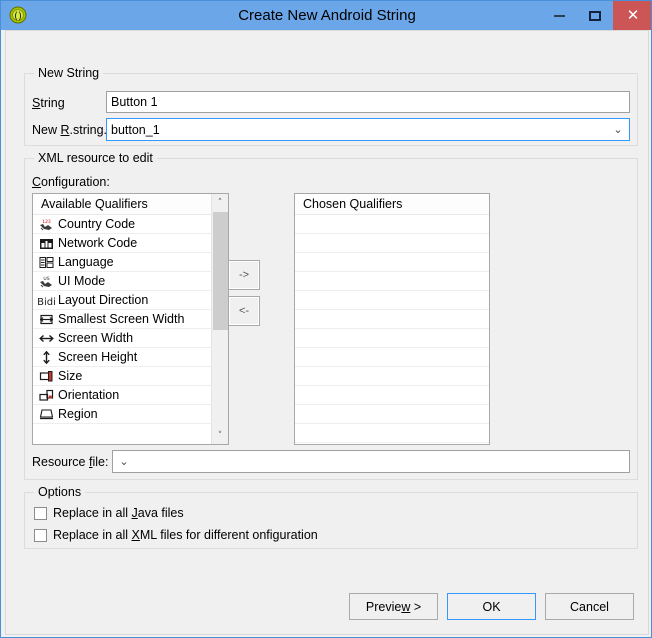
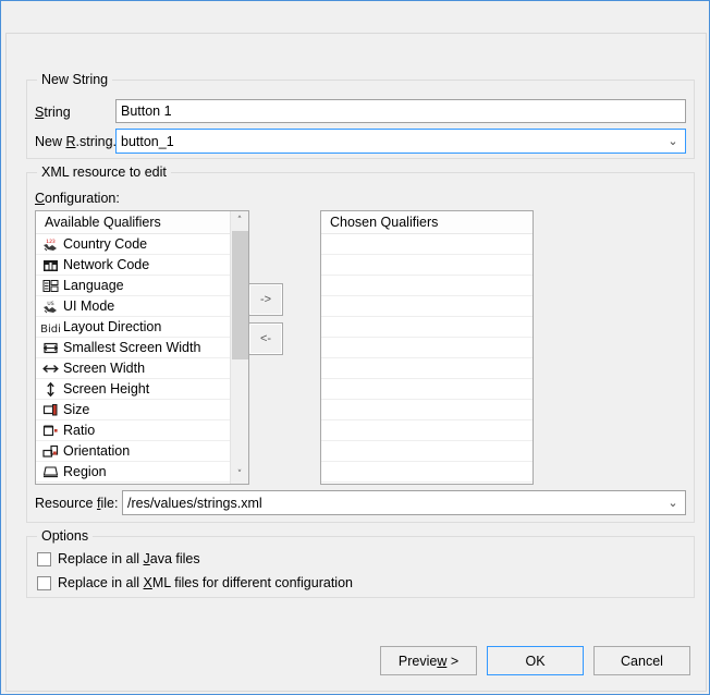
- ()
- Create New Android String
- ✕
  New String
  String
  Button 1
  New R.string
  button_1
  ⌄
  XML resource to edit
  Configuration:
  Available Qualifiers
  Country Code
  Network Code
  Language
  UI Mode
  Bidi
  Layout Direction
  Smallest Screen Width
  Screen Width
  Screen Height
  Size
+ Ratio
  Orientation
  Region
  ˄
  ˅
  ->
  <-
  Chosen Qualifiers
  Resource file:
+ /res/values/strings.xml
  ⌄
  Options
  Replace in all Java files
- Replace in all XML files for different onfiguration
+ Replace in all XML files for different configuration
  Preview >
  OK
  Cancel
